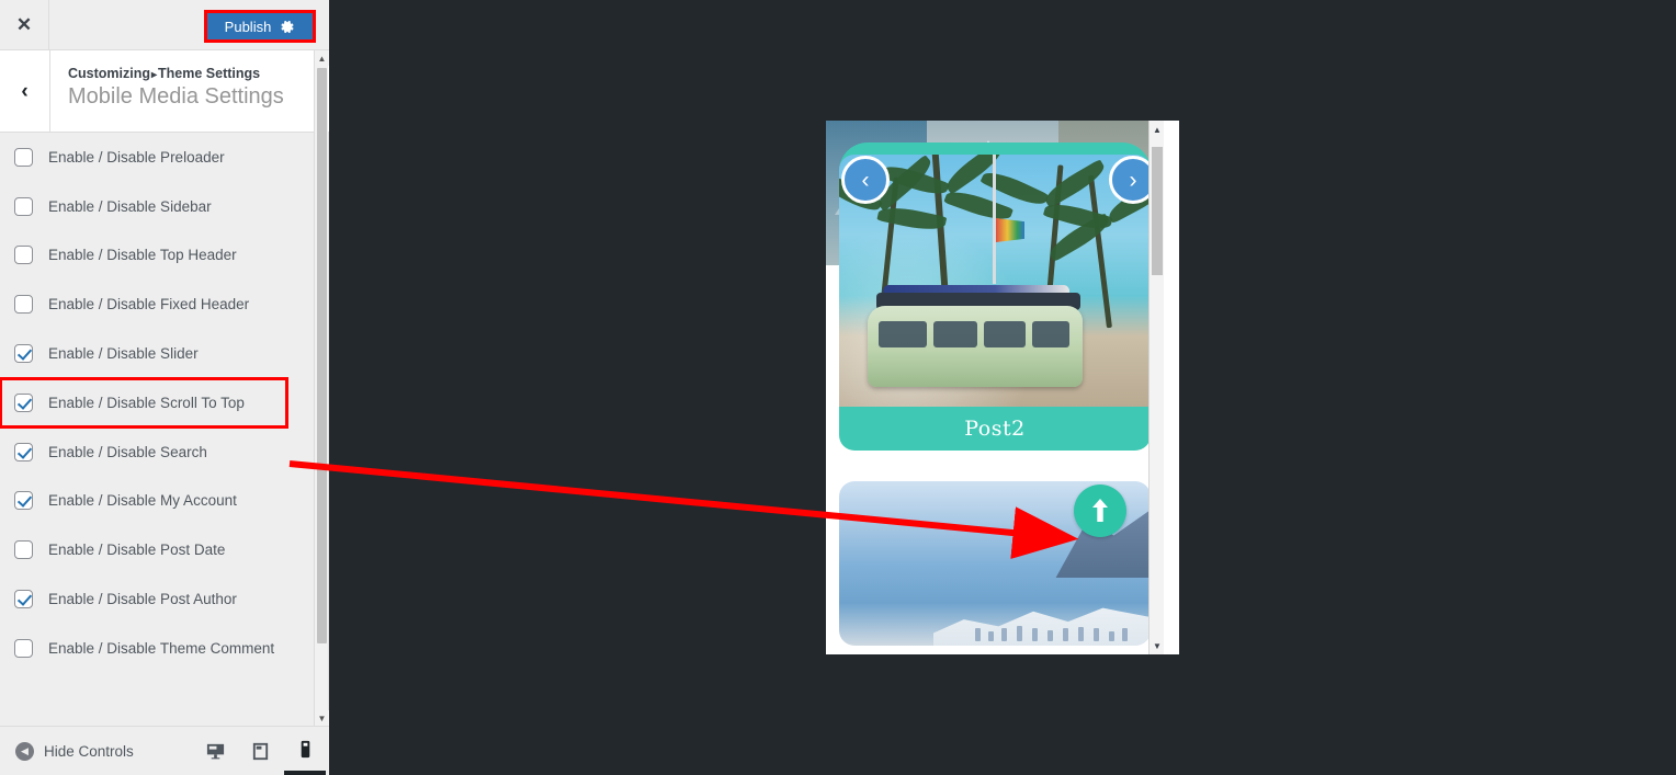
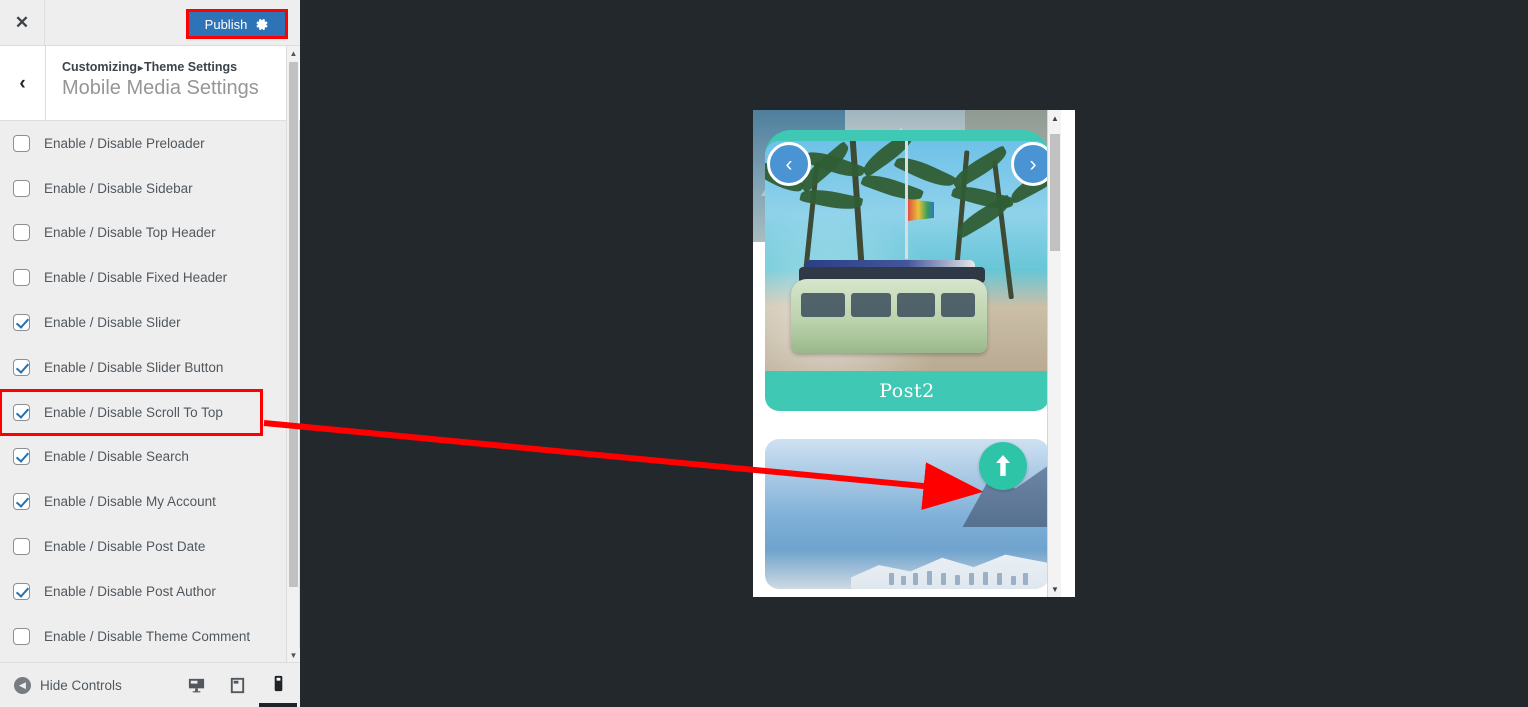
  ✕
  Publish
  ‹
  Customizing▸Theme Settings
  Mobile Media Settings
  Enable / Disable Preloader
  Enable / Disable Sidebar
  Enable / Disable Top Header
  Enable / Disable Fixed Header
  Enable / Disable Slider
+ Enable / Disable Slider Button
  Enable / Disable Scroll To Top
  Enable / Disable Search
  Enable / Disable My Account
  Enable / Disable Post Date
  Enable / Disable Post Author
  Enable / Disable Theme Comment
  ▲
  ▼
  ◀
  Hide Controls
  Post2
  ‹
  ›
  ▲
  ▼
